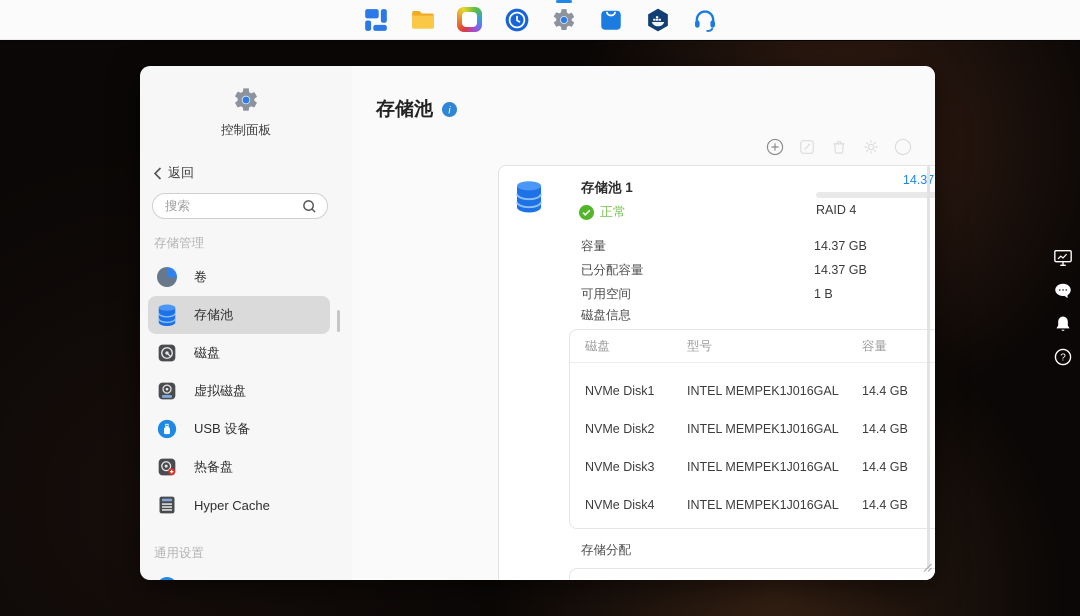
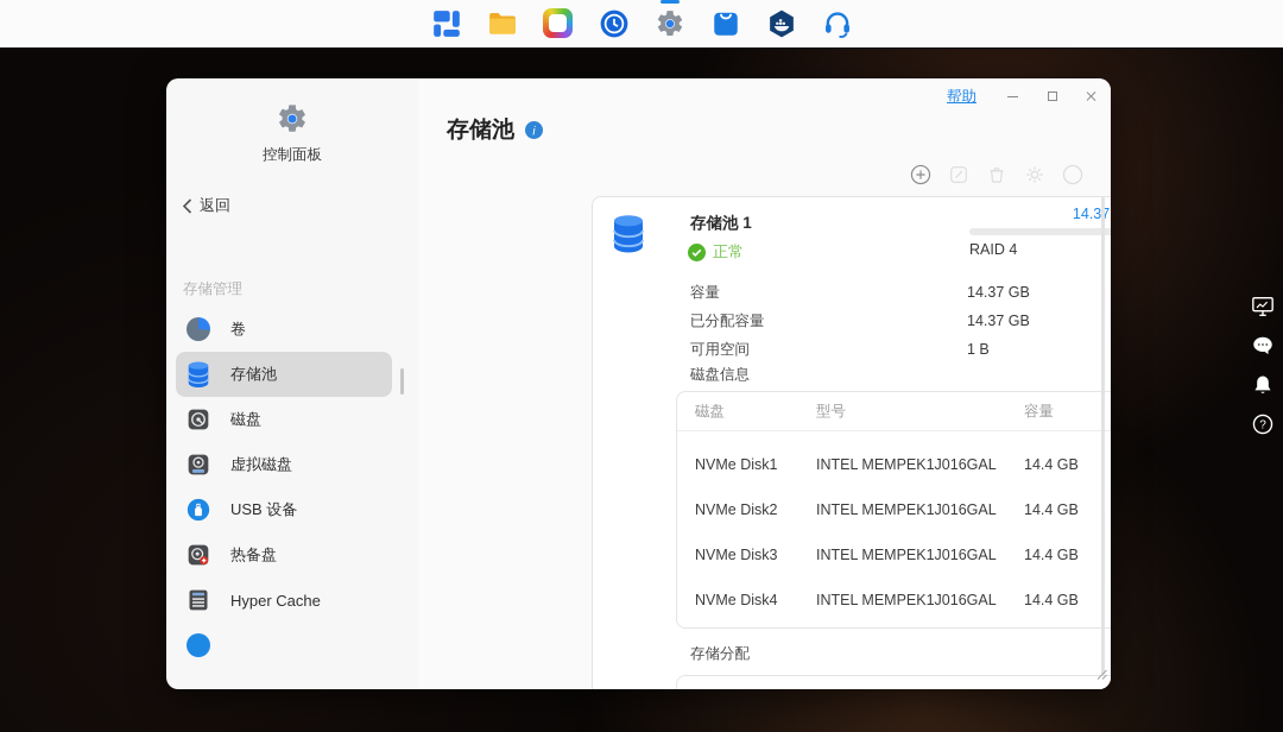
  ?
+ 帮助
  控制面板
  返回
- 搜索
  存储管理
  卷
  存储池
  磁盘
  虚拟磁盘
  USB 设备
  热备盘
  Hyper Cache
- 通用设置
  存储池
  i
  存储池 1
  正常
  RAID 4
  容量
  14.37 GB
  已分配容量
  14.37 GB
  可用空间
  1 B
  磁盘信息
  磁盘
  型号
  容量
  NVMe Disk1
  INTEL MEMPEK1J016GAL
  14.4 GB
  NVMe Disk2
  INTEL MEMPEK1J016GAL
  14.4 GB
  NVMe Disk3
  INTEL MEMPEK1J016GAL
  14.4 GB
  NVMe Disk4
  INTEL MEMPEK1J016GAL
  14.4 GB
  存储分配
